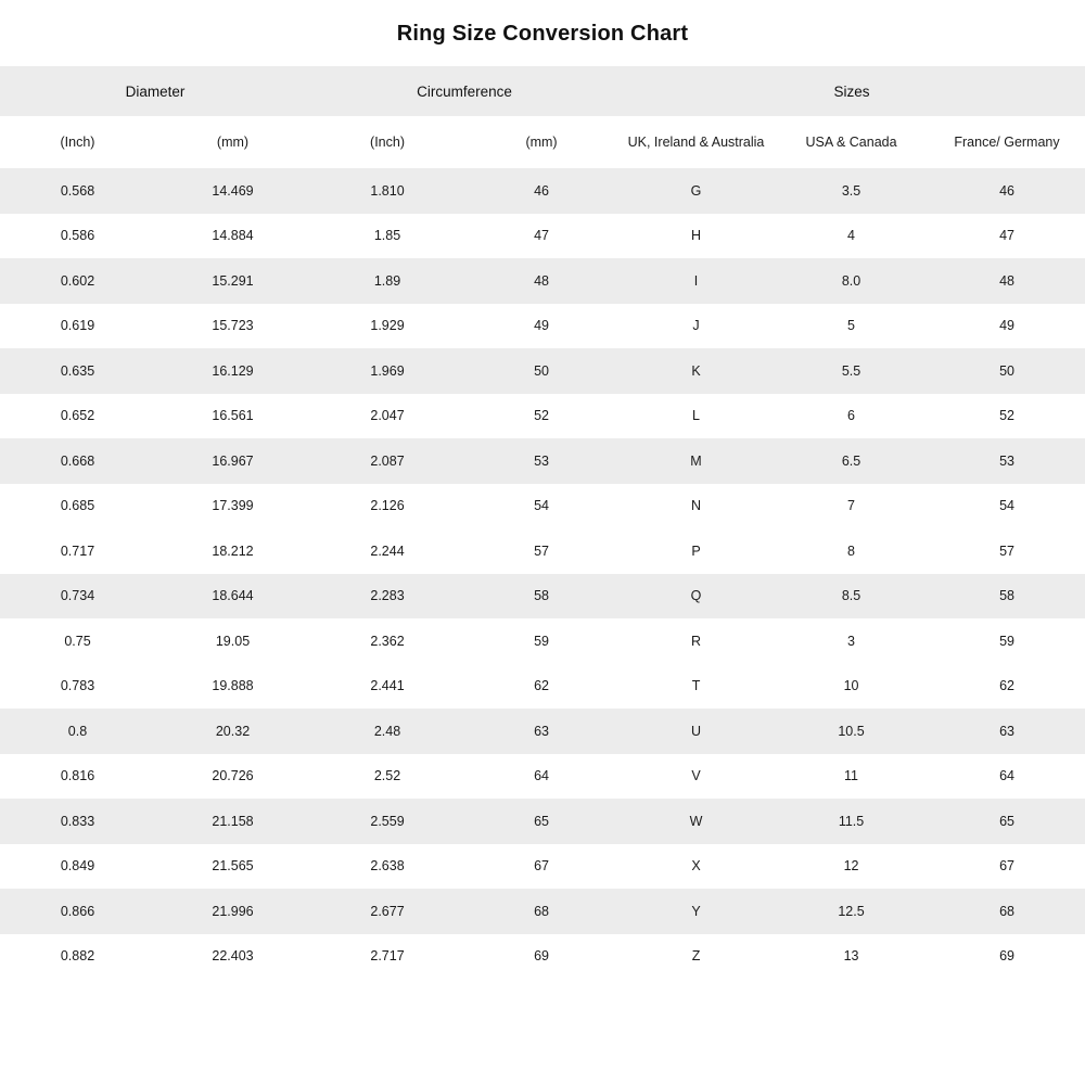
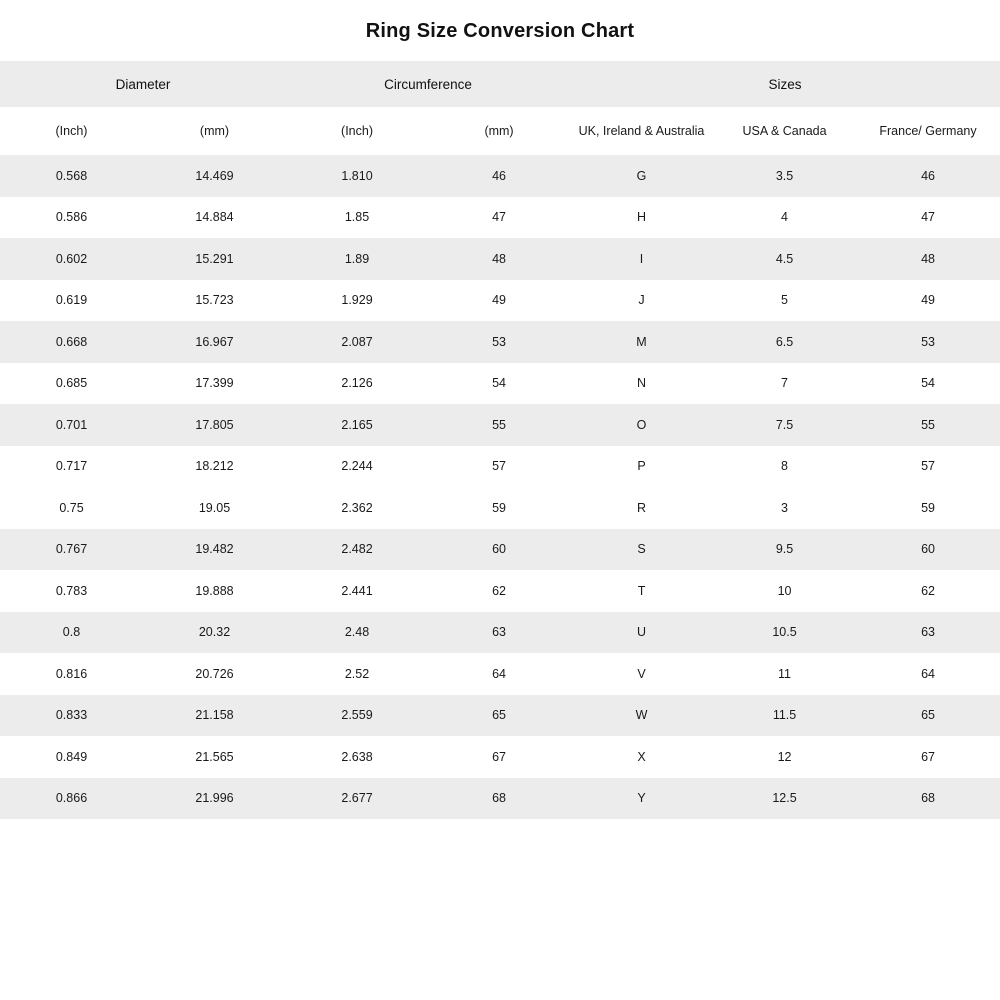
  Ring Size Conversion Chart
  Diameter	Circumference	Sizes
  (Inch)	(mm)	(Inch)	(mm)	UK, Ireland & Australia	USA & Canada	France/ Germany
  0.568	14.469	1.810	46	G	3.5	46
  0.586	14.884	1.85	47	H	4	47
- 0.602	15.291	1.89	48	I	8.0	48
+ 0.602	15.291	1.89	48	I	4.5	48
  0.619	15.723	1.929	49	J	5	49
- 0.635	16.129	1.969	50	K	5.5	50
- 0.652	16.561	2.047	52	L	6	52
  0.668	16.967	2.087	53	M	6.5	53
  0.685	17.399	2.126	54	N	7	54
+ 0.701	17.805	2.165	55	O	7.5	55
  0.717	18.212	2.244	57	P	8	57
- 0.734	18.644	2.283	58	Q	8.5	58
  0.75	19.05	2.362	59	R	3	59
+ 0.767	19.482	2.482	60	S	9.5	60
  0.783	19.888	2.441	62	T	10	62
  0.8	20.32	2.48	63	U	10.5	63
  0.816	20.726	2.52	64	V	11	64
  0.833	21.158	2.559	65	W	11.5	65
  0.849	21.565	2.638	67	X	12	67
  0.866	21.996	2.677	68	Y	12.5	68
- 0.882	22.403	2.717	69	Z	13	69
